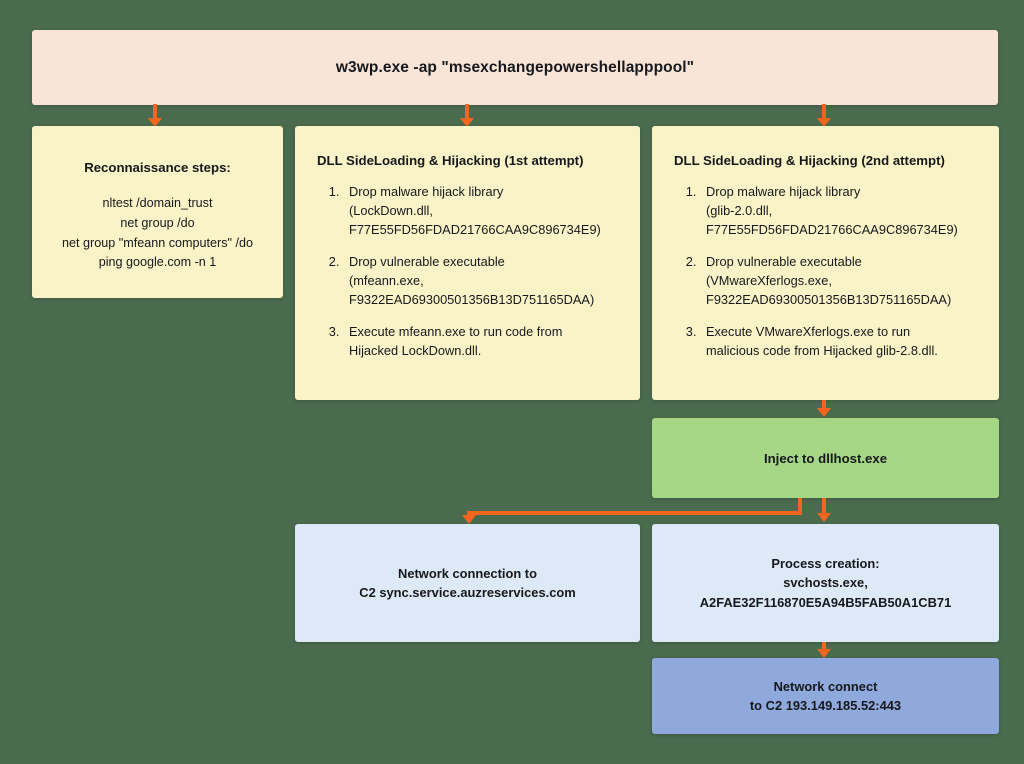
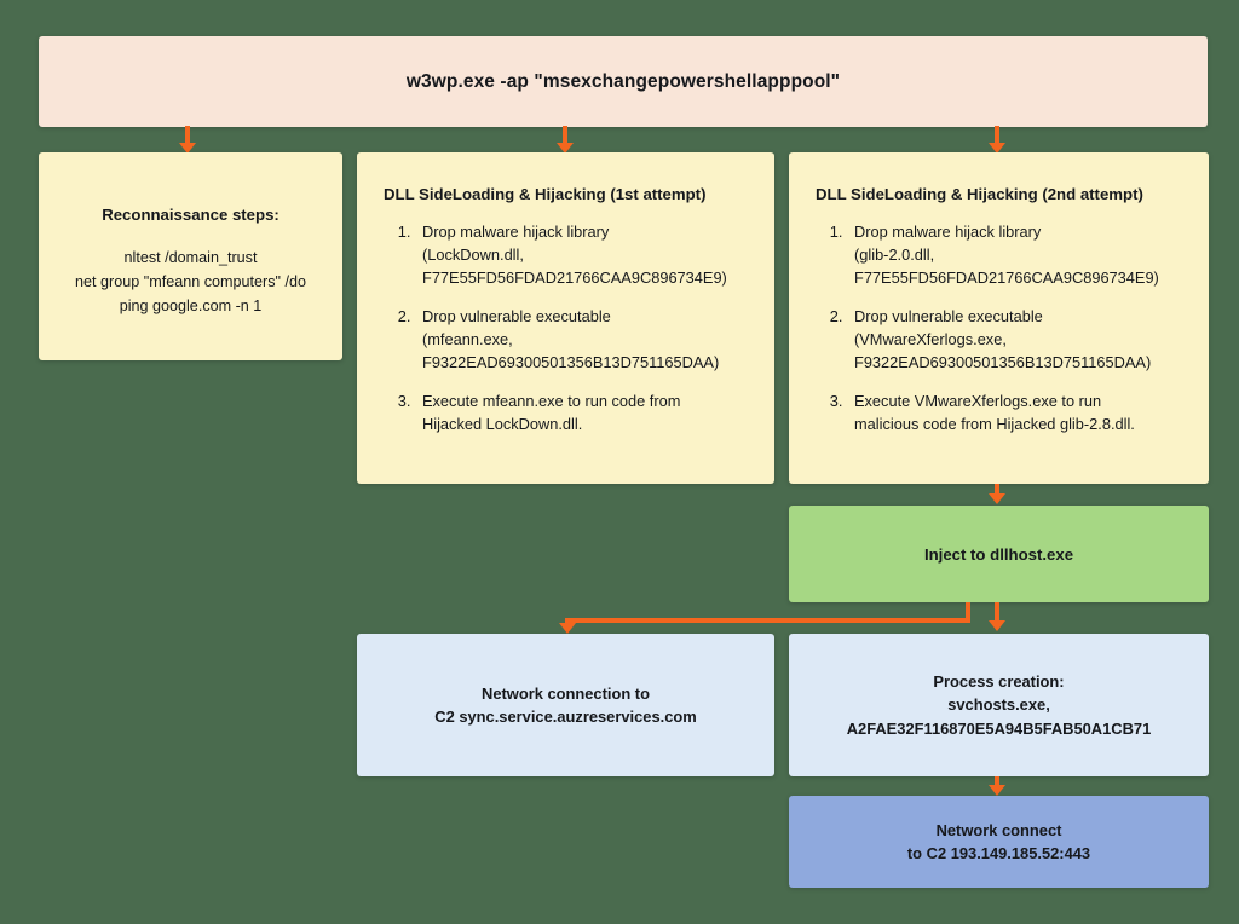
  w3wp.exe -ap "msexchangepowershellapppool"
  Reconnaissance steps:
  nltest /domain_trust
- net group /do
  net group "mfeann computers" /do
  ping google.com -n 1
  DLL SideLoading & Hijacking (1st attempt)
  Drop malware hijack library
  (LockDown.dll,
  F77E55FD56FDAD21766CAA9C896734E9)
  Drop vulnerable executable
  (mfeann.exe,
  F9322EAD69300501356B13D751165DAA)
  Execute mfeann.exe to run code from
  Hijacked LockDown.dll.
  DLL SideLoading & Hijacking (2nd attempt)
  Drop malware hijack library
  (glib-2.0.dll,
  F77E55FD56FDAD21766CAA9C896734E9)
  Drop vulnerable executable
  (VMwareXferlogs.exe,
  F9322EAD69300501356B13D751165DAA)
  Execute VMwareXferlogs.exe to run
  malicious code from Hijacked glib-2.8.dll.
  Inject to dllhost.exe
  Network connection to
  C2 sync.service.auzreservices.com
  Process creation:
  svchosts.exe,
  A2FAE32F116870E5A94B5FAB50A1CB71
  Network connect
  to C2 193.149.185.52:443
